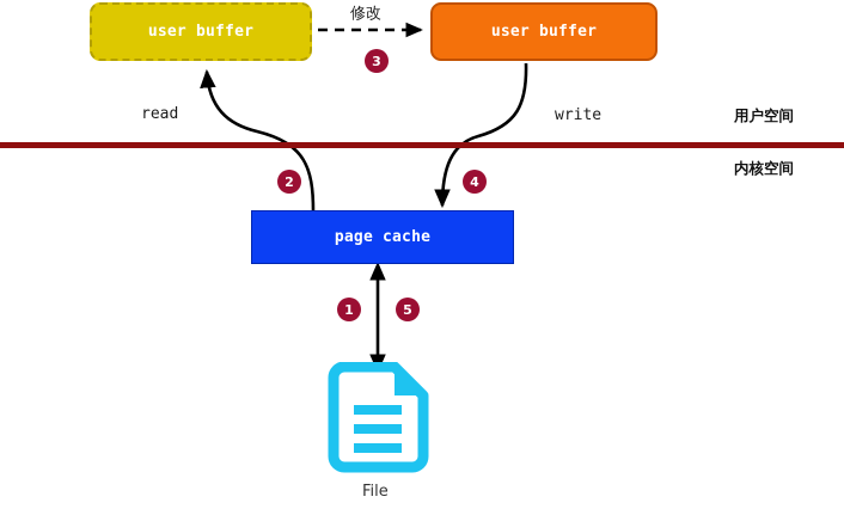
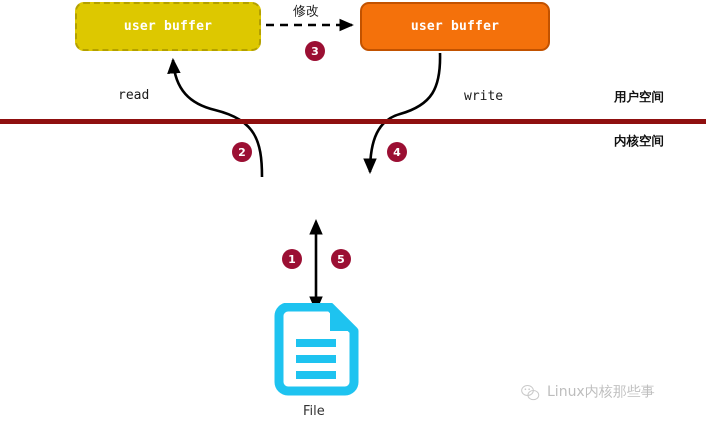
  用户空间
  内核空间
  user buffer
  user buffer
- page cache
  read
  修改
  write
  1
  2
  3
  4
  5
  File
+ Linux内核那些事
